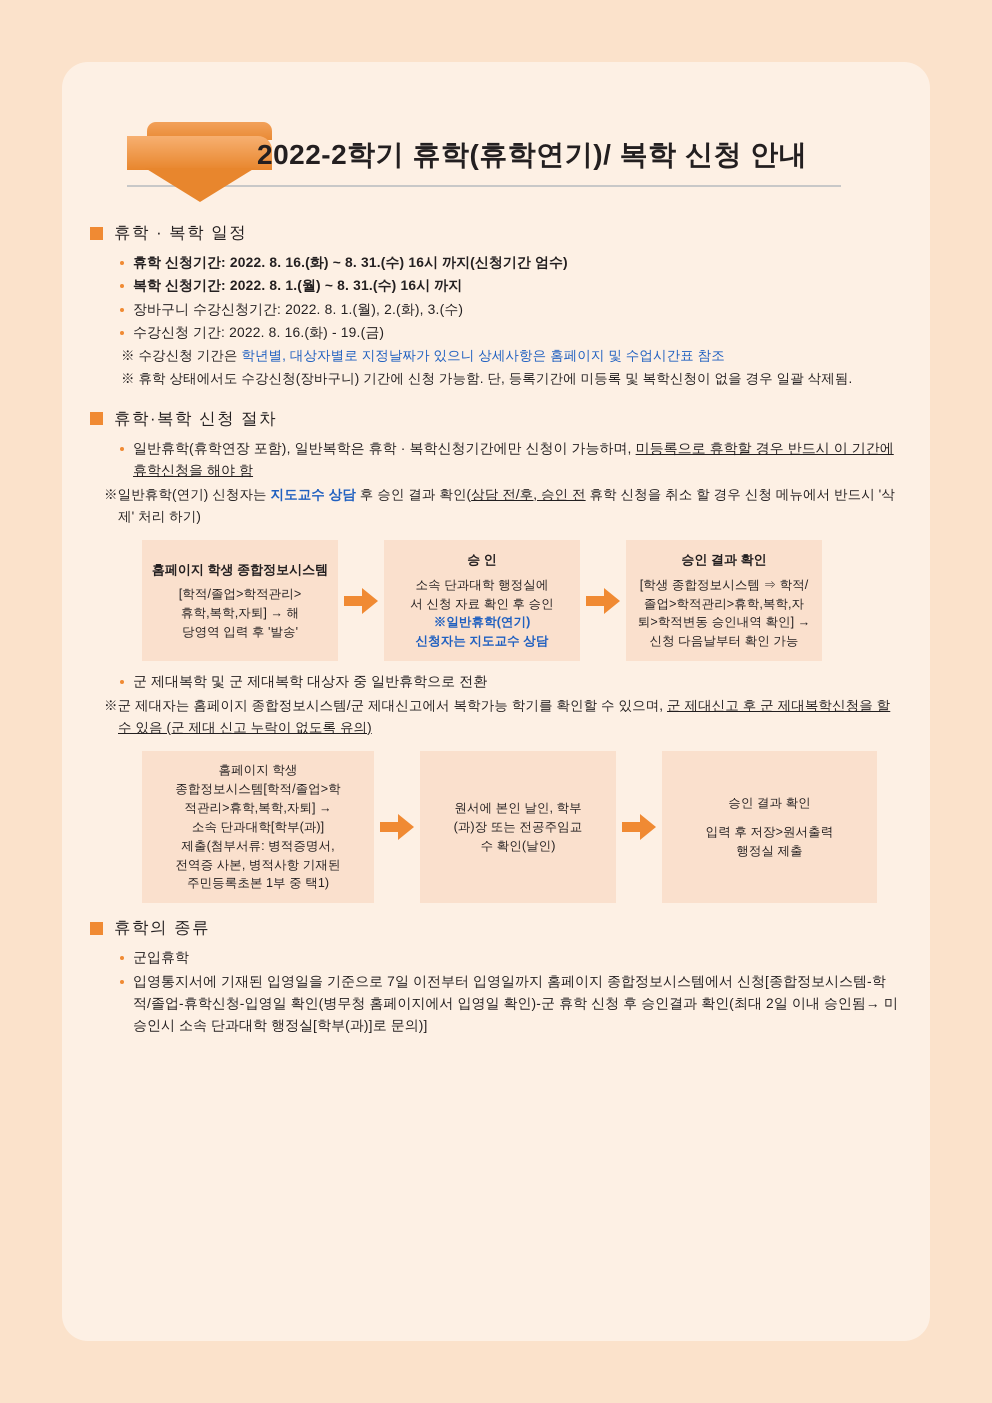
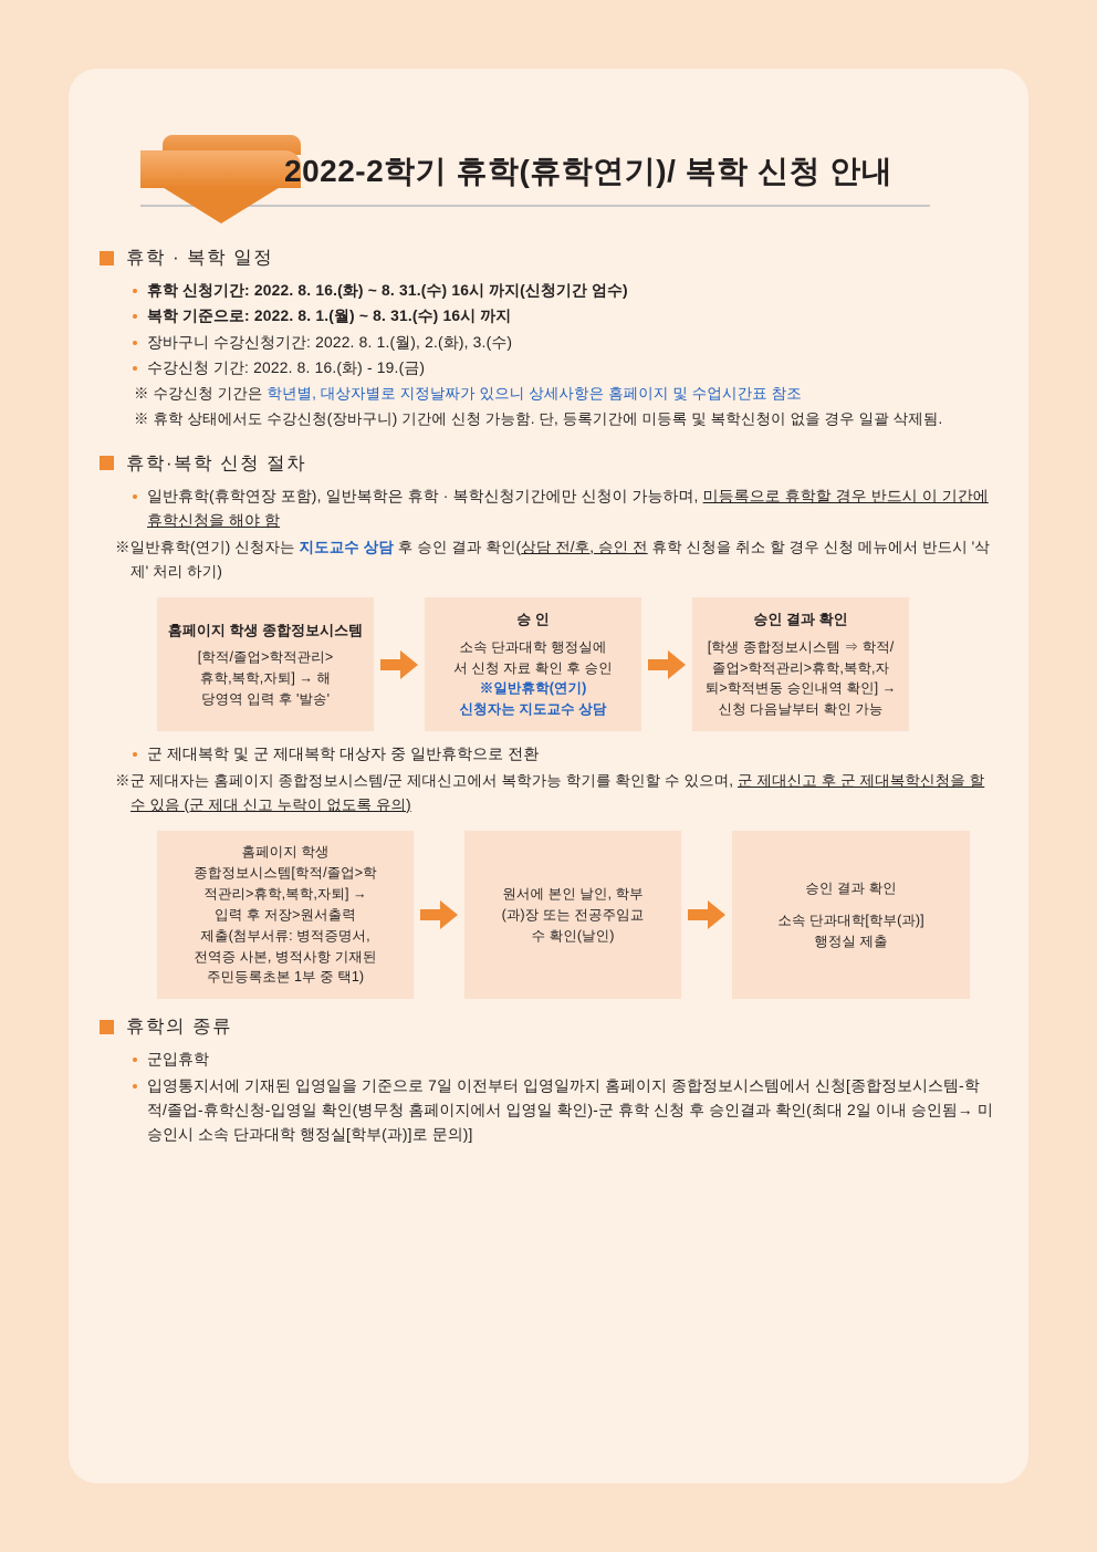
  2022-2학기 휴학(휴학연기)/ 복학 신청 안내
  휴학 · 복학 일정
  휴학 신청기간: 2022. 8. 16.(화) ~ 8. 31.(수) 16시 까지(신청기간 엄수)
- 복학 신청기간: 2022. 8. 1.(월) ~ 8. 31.(수) 16시 까지
+ 복학 기준으로: 2022. 8. 1.(월) ~ 8. 31.(수) 16시 까지
  장바구니 수강신청기간: 2022. 8. 1.(월), 2.(화), 3.(수)
  수강신청 기간: 2022. 8. 16.(화) - 19.(금)
  ※ 수강신청 기간은 학년별, 대상자별로 지정날짜가 있으니 상세사항은 홈페이지 및 수업시간표 참조
  ※ 휴학 상태에서도 수강신청(장바구니) 기간에 신청 가능함. 단, 등록기간에 미등록 및 복학신청이 없을 경우 일괄 삭제됨.
  휴학·복학 신청 절차
  일반휴학(휴학연장 포함), 일반복학은 휴학 · 복학신청기간에만 신청이 가능하며, 미등록으로 휴학할 경우 반드시 이 기간에 휴학신청을 해야 함
  ※일반휴학(연기) 신청자는 지도교수 상담 후 승인 결과 확인(상담 전/후, 승인 전 휴학 신청을 취소 할 경우 신청 메뉴에서 반드시 '삭제' 처리 하기)
  홈페이지 학생 종합정보시스템
  [학적/졸업>학적관리>
  휴학,복학,자퇴] → 해
  당영역 입력 후 '발송'
  승 인
  소속 단과대학 행정실에
  서 신청 자료 확인 후 승인
  ※일반휴학(연기)
  신청자는 지도교수 상담
  승인 결과 확인
  [학생 종합정보시스템 ⇒ 학적/
  졸업>학적관리>휴학,복학,자
  퇴>학적변동 승인내역 확인] →
  신청 다음날부터 확인 가능
  군 제대복학 및 군 제대복학 대상자 중 일반휴학으로 전환
  ※군 제대자는 홈페이지 종합정보시스템/군 제대신고에서 복학가능 학기를 확인할 수 있으며, 군 제대신고 후 군 제대복학신청을 할 수 있음 (군 제대 신고 누락이 없도록 유의)
  홈페이지 학생
  종합정보시스템[학적/졸업>학
  적관리>휴학,복학,자퇴] →
- 소속 단과대학[학부(과)]
+ 입력 후 저장>원서출력
  제출(첨부서류: 병적증명서,
  전역증 사본, 병적사항 기재된
  주민등록초본 1부 중 택1)
  원서에 본인 날인, 학부
  (과)장 또는 전공주임교
  수 확인(날인)
  승인 결과 확인
- 입력 후 저장>원서출력
+ 소속 단과대학[학부(과)]
  행정실 제출
  휴학의 종류
  군입휴학
  입영통지서에 기재된 입영일을 기준으로 7일 이전부터 입영일까지 홈페이지 종합정보시스템에서 신청[종합정보시스템-학적/졸업-휴학신청-입영일 확인(병무청 홈페이지에서 입영일 확인)-군 휴학 신청 후 승인결과 확인(최대 2일 이내 승인됨→ 미승인시 소속 단과대학 행정실[학부(과)]로 문의)]
